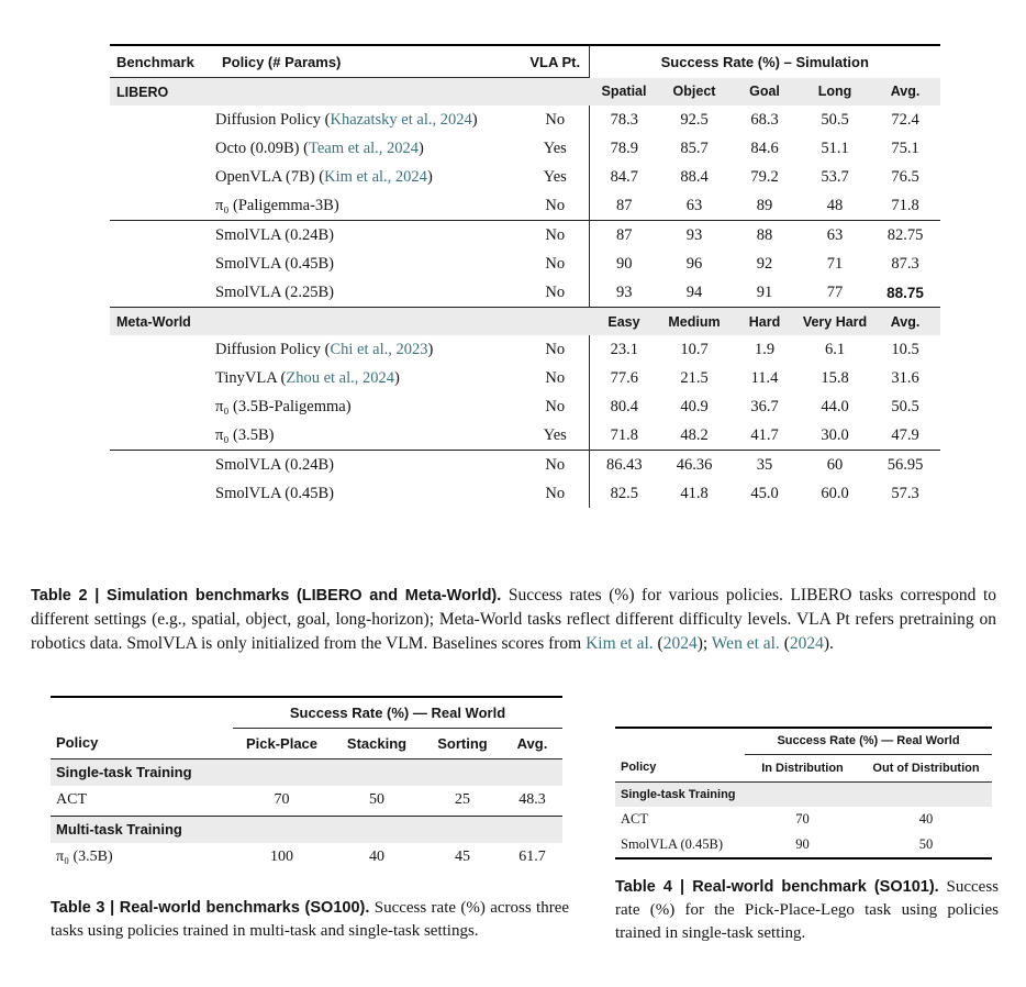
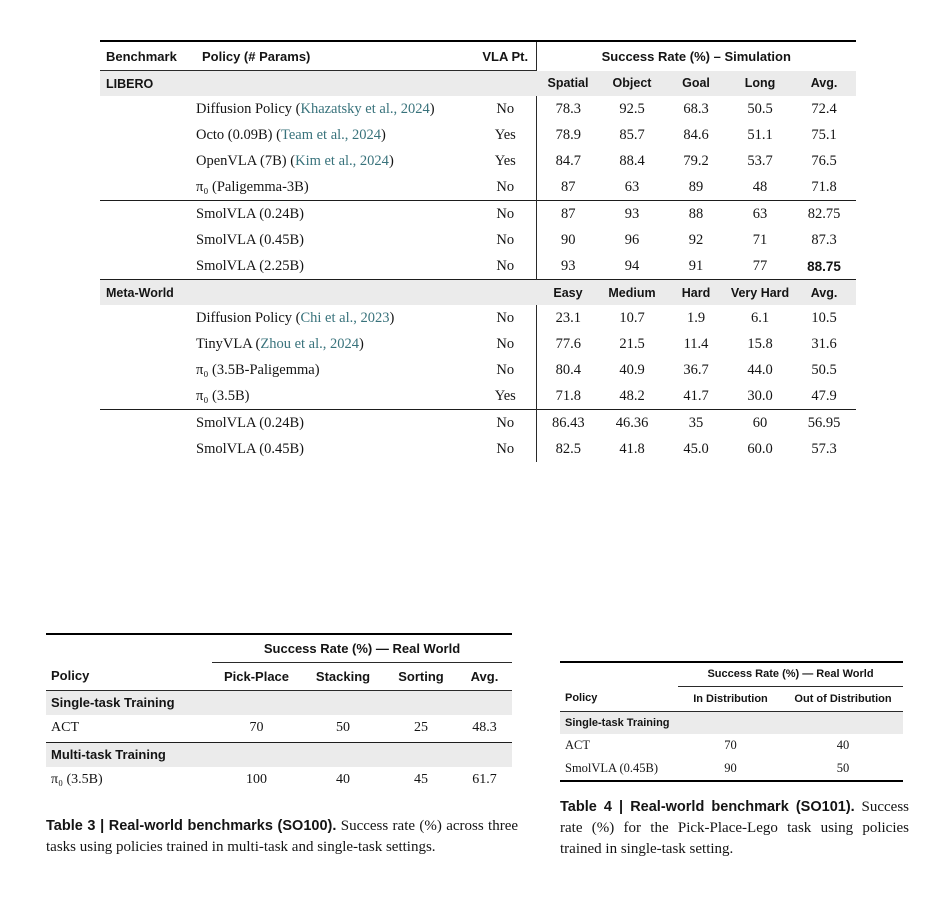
  Benchmark	Policy (# Params)	VLA Pt.	Success Rate (%) – Simulation
  LIBERO	Spatial	Object	Goal	Long	Avg.
  	Diffusion Policy (Khazatsky et al., 2024)	No	78.3	92.5	68.3	50.5	72.4
  	Octo (0.09B) (Team et al., 2024)	Yes	78.9	85.7	84.6	51.1	75.1
  	OpenVLA (7B) (Kim et al., 2024)	Yes	84.7	88.4	79.2	53.7	76.5
  	π₀ (Paligemma-3B)	No	87	63	89	48	71.8
  	SmolVLA (0.24B)	No	87	93	88	63	82.75
  	SmolVLA (0.45B)	No	90	96	92	71	87.3
  	SmolVLA (2.25B)	No	93	94	91	77	88.75
  Meta-World	Easy	Medium	Hard	Very Hard	Avg.
  	Diffusion Policy (Chi et al., 2023)	No	23.1	10.7	1.9	6.1	10.5
  	TinyVLA (Zhou et al., 2024)	No	77.6	21.5	11.4	15.8	31.6
  	π₀ (3.5B-Paligemma)	No	80.4	40.9	36.7	44.0	50.5
  	π₀ (3.5B)	Yes	71.8	48.2	41.7	30.0	47.9
  	SmolVLA (0.24B)	No	86.43	46.36	35	60	56.95
  	SmolVLA (0.45B)	No	82.5	41.8	45.0	60.0	57.3
- Table 2 | Simulation benchmarks (LIBERO and Meta-World). Success rates (%) for various policies. LIBERO tasks correspond to different settings (e.g., spatial, object, goal, long-horizon); Meta-World tasks reflect different difficulty levels. VLA Pt refers pretraining on robotics data. SmolVLA is only initialized from the VLM. Baselines scores from Kim et al. (2024); Wen et al. (2024).
  	Success Rate (%) — Real World
  Policy	Pick-Place	Stacking	Sorting	Avg.
  Single-task Training
  ACT	70	50	25	48.3
  Multi-task Training
  π₀ (3.5B)	100	40	45	61.7
  Table 3 | Real-world benchmarks (SO100). Success rate (%) across three tasks using policies trained in multi-task and single-task settings.
  	Success Rate (%) — Real World
  Policy	In Distribution	Out of Distribution
  Single-task Training
  ACT	70	40
  SmolVLA (0.45B)	90	50
  Table 4 | Real-world benchmark (SO101). Success rate (%) for the Pick-Place-Lego task using policies trained in single-task setting.
